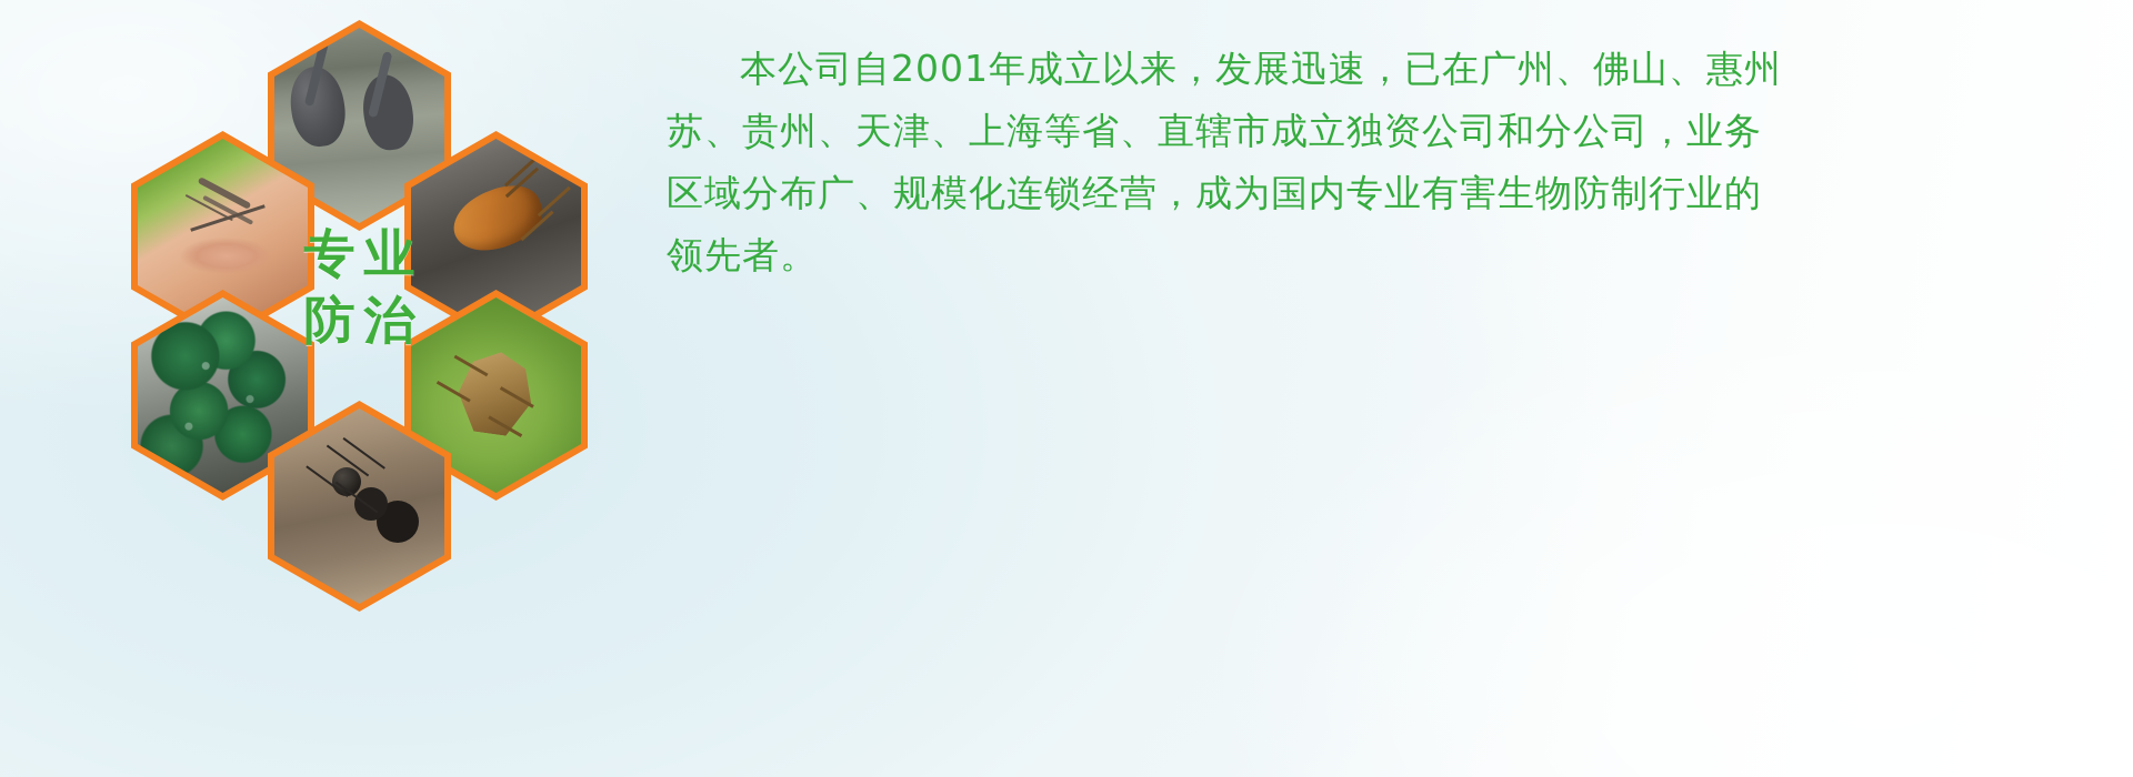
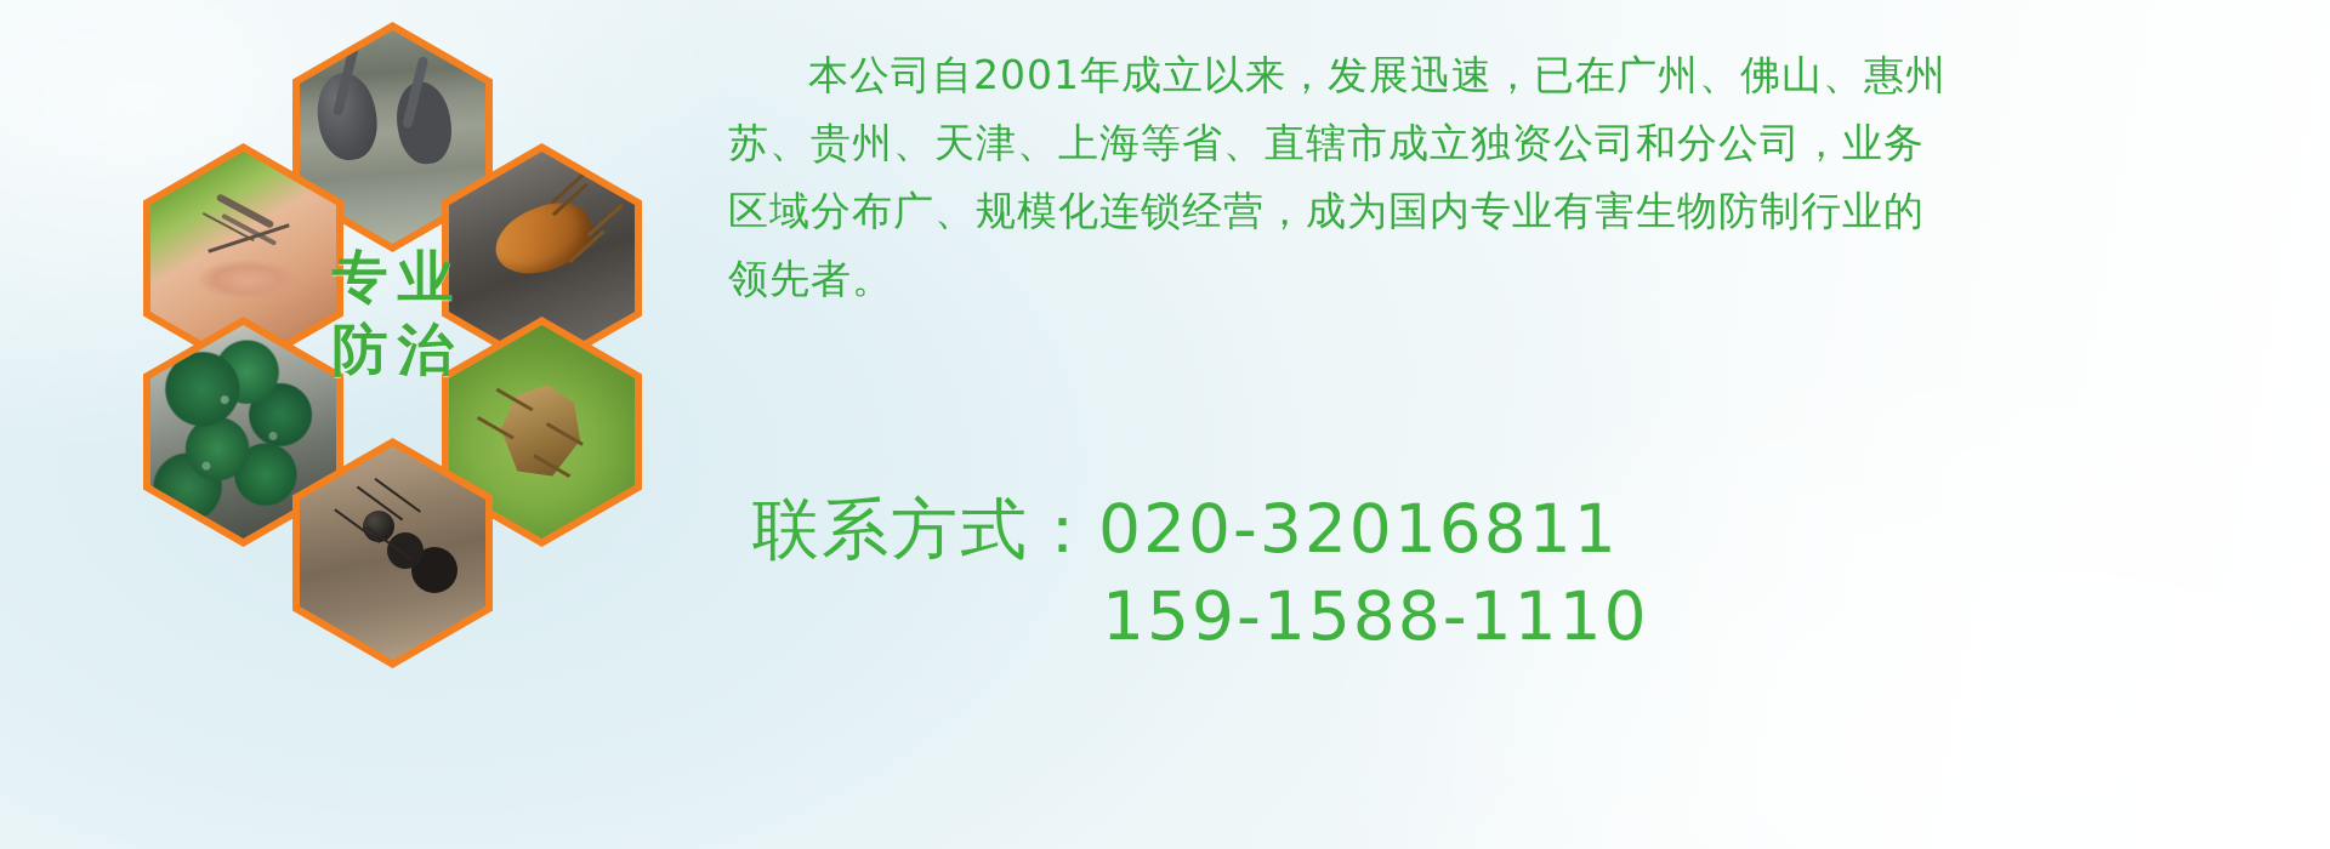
  专业
  防治
  本公司自2001年成立以来，发展迅速，已在广州、佛山、惠州
  苏、贵州、天津、上海等省、直辖市成立独资公司和分公司，业务
  区域分布广、规模化连锁经营，成为国内专业有害生物防制行业的
  领先者。
+ 联系方式：020-32016811
+ 159-1588-1110
